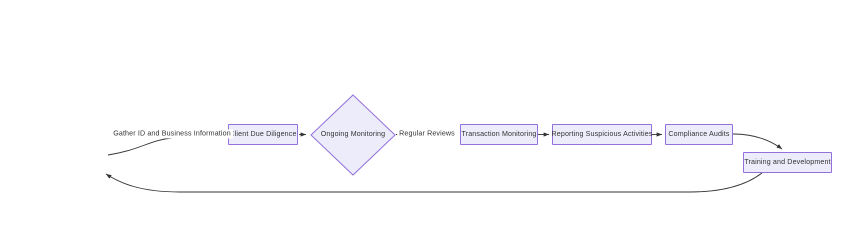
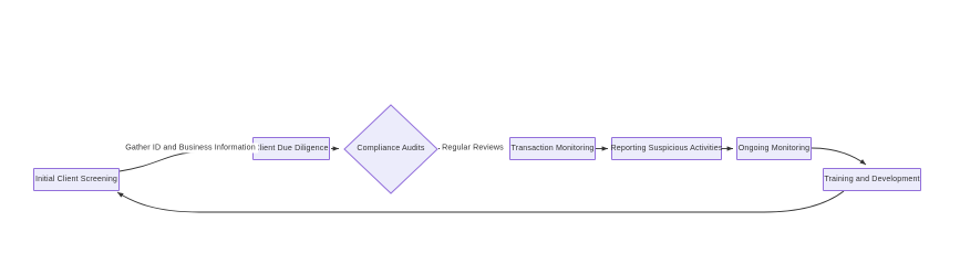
+ Initial Client Screening
  lient Due Diligence
- Ongoing Monitoring
+ Compliance Audits
  Transaction Monitoring
  Reporting Suspicious Activities
- Compliance Audits
+ Ongoing Monitoring
  Training and Development
  Gather ID and Business Information
  Regular Reviews
